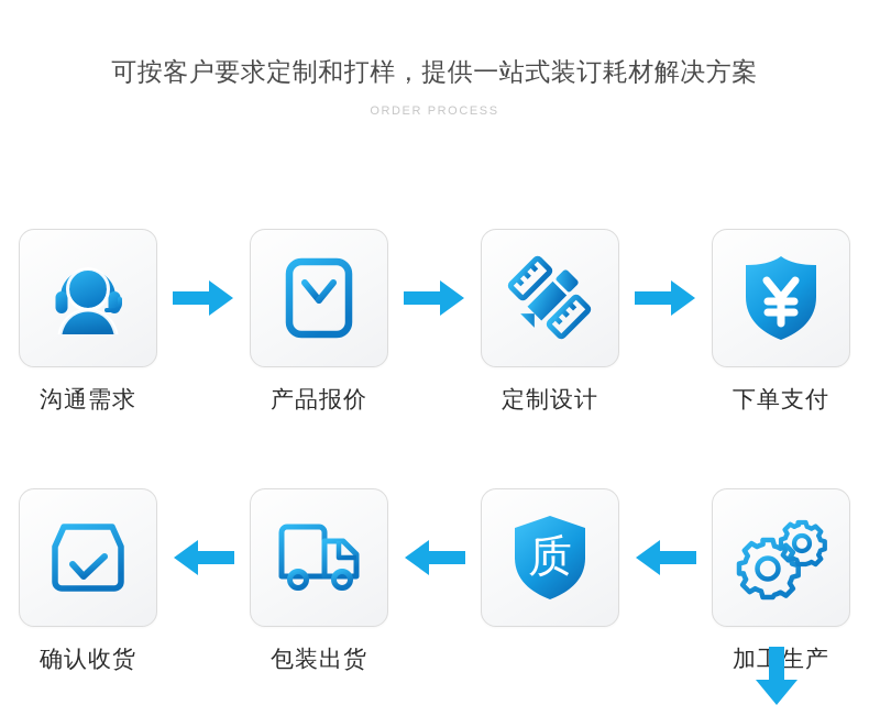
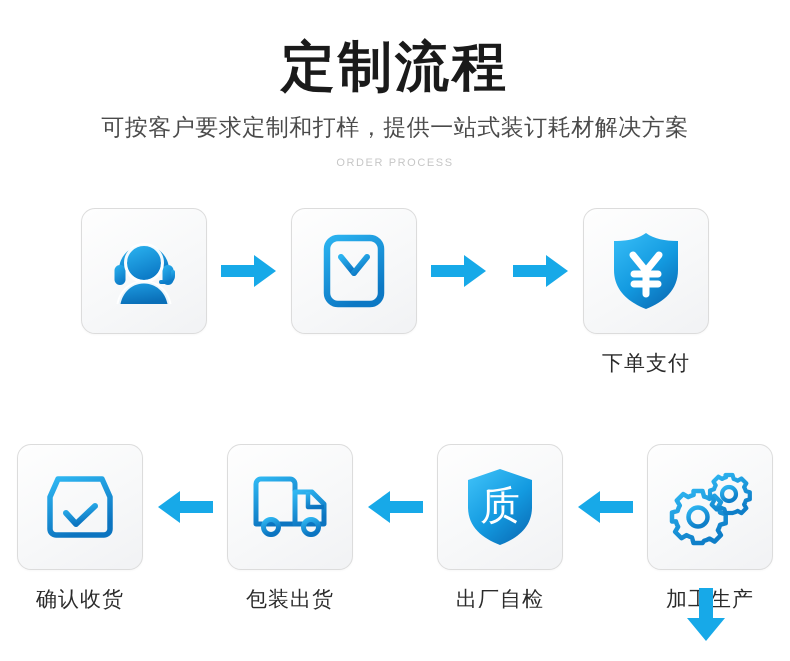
+ 定制流程
  可按客户要求定制和打样，提供一站式装订耗材解决方案
  ORDER PROCESS
- 沟通需求
- 产品报价
- 定制设计
  下单支付
  确认收货
  包装出货
  质
+ 出厂自检
  加生产
